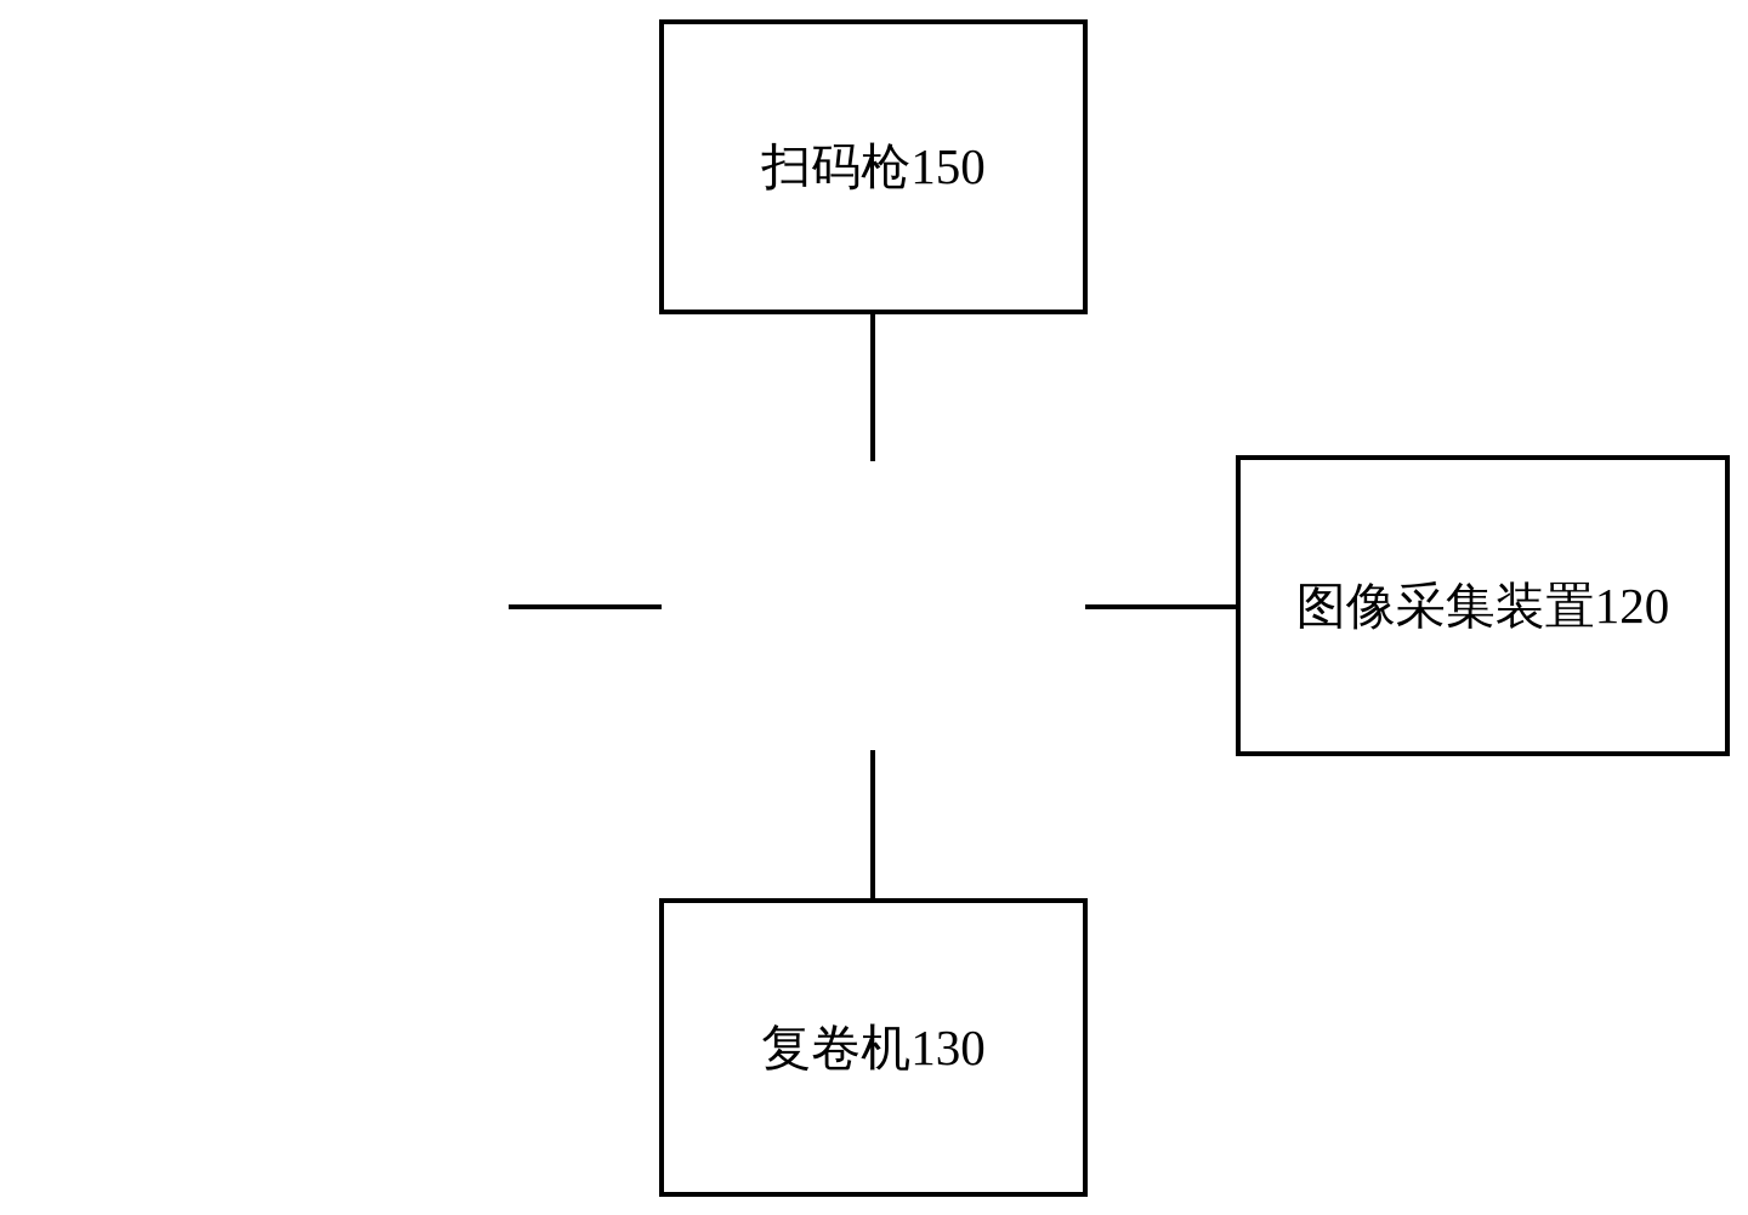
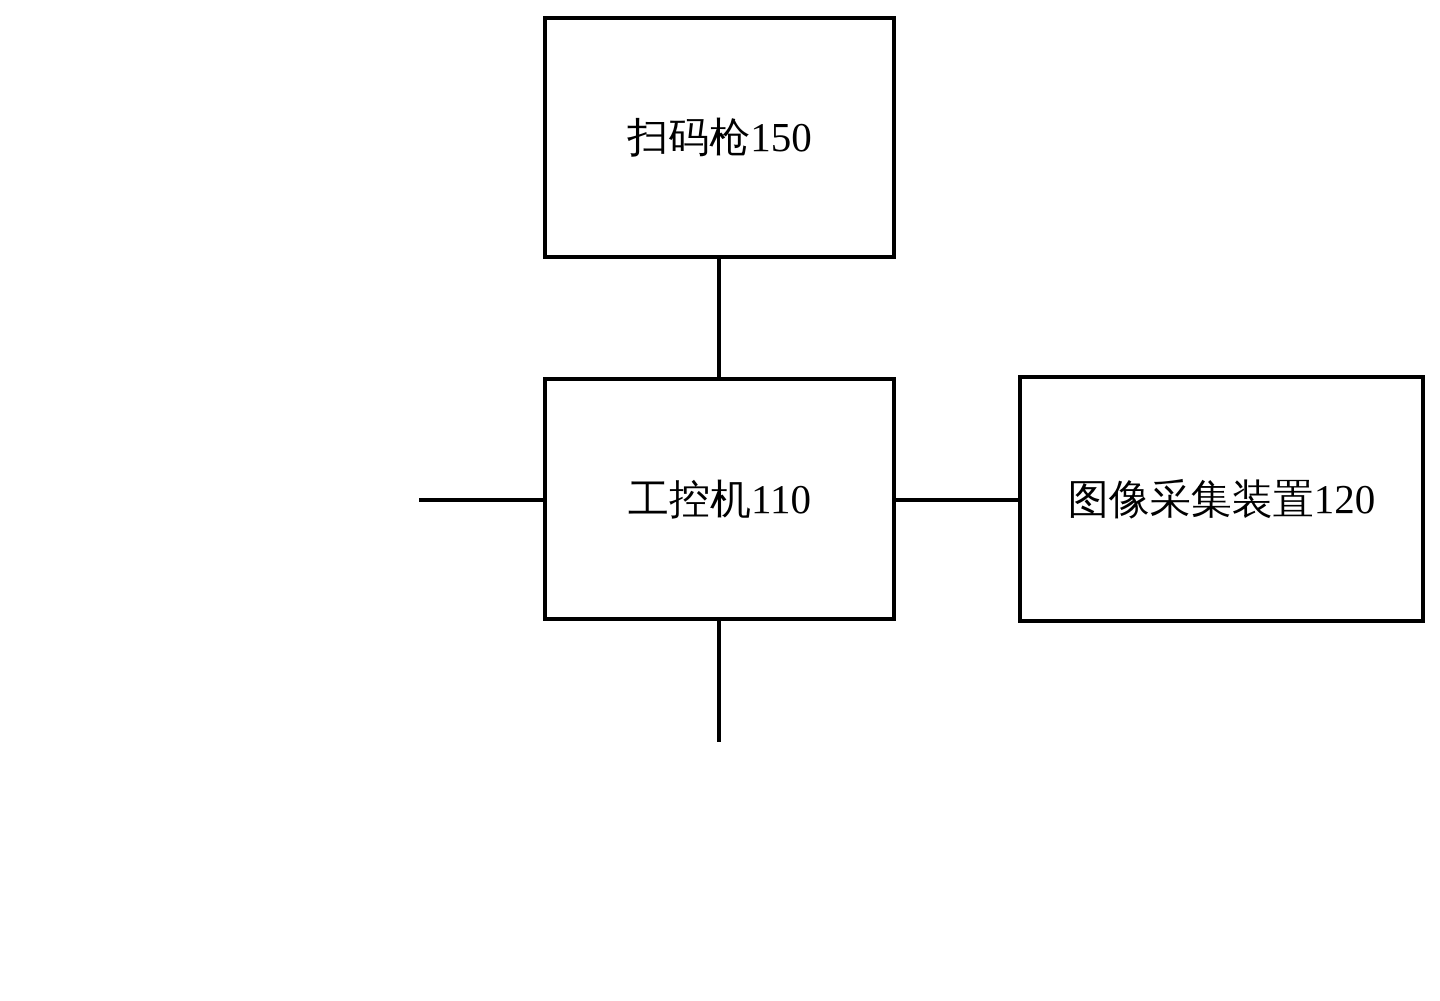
  扫码枪150
+ 工控机110
  图像采集装置120
- 复卷机130
